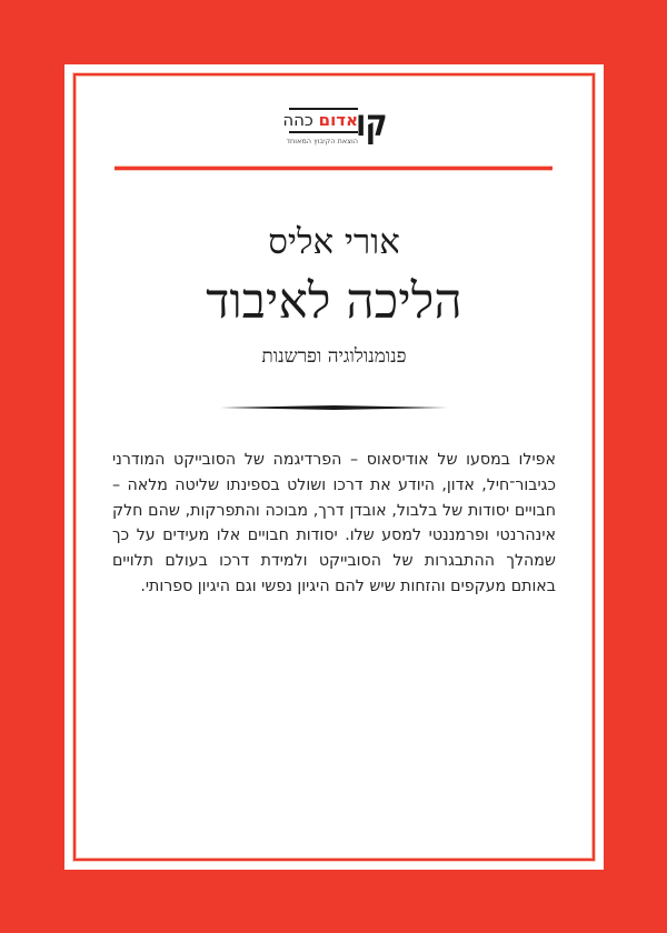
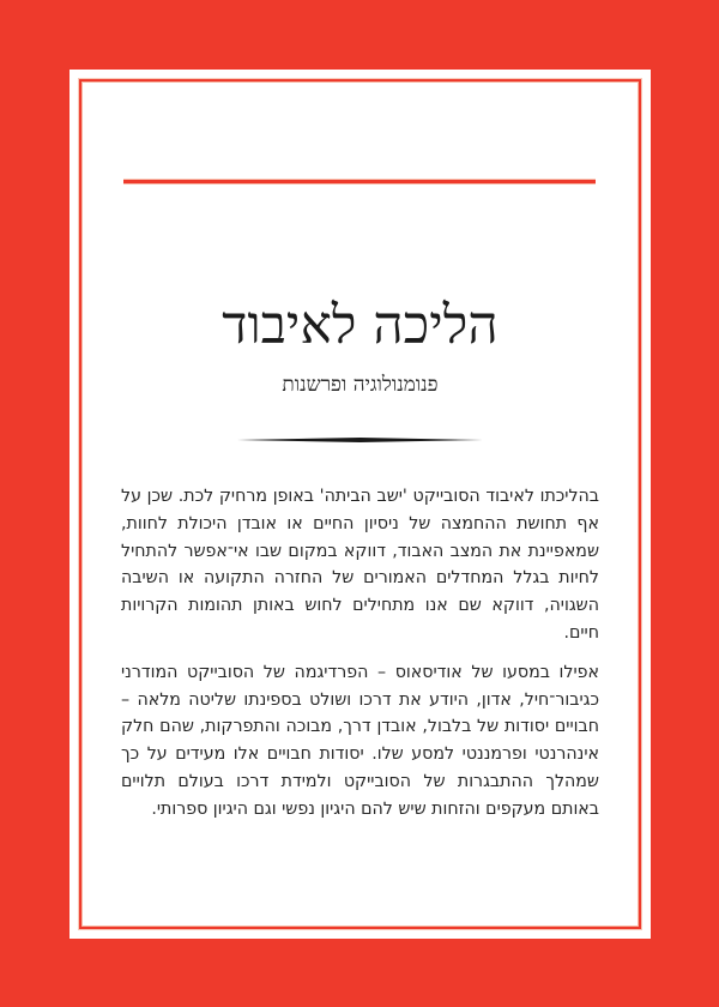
- קו
- אדום כהה
- הוצאת הקיבוץ המאוחד
- אורי אליס
  הליכה לאיבוד
  פנומנולוגיה ופרשנות
+ בהליכתו לאיבוד הסובייקט 'ישב הביתה' באופן מרחיק לכת. שכן על אף תחושת ההחמצה של ניסיון החיים או אובדן היכולת לחוות, שמאפיינת את המצב האבוד, דווקא במקום שבו אי־אפשר להתחיל לחיות בגלל המחדלים האמורים של החזרה התקועה או השיבה השגויה, דווקא שם אנו מתחילים לחוש באותן תהומות הקרויות חיים.
  אפילו במסעו של אודיסאוס – הפרדיגמה של הסובייקט המודרני כגיבור־חיל, אדון, היודע את דרכו ושולט בספינתו שליטה מלאה – חבויים יסודות של בלבול, אובדן דרך, מבוכה והתפרקות, שהם חלק אינהרנטי ופרמננטי למסע שלו. יסודות חבויים אלו מעידים על כך שמהלך ההתבגרות של הסובייקט ולמידת דרכו בעולם תלויים באותם מעקפים והזחות שיש להם היגיון נפשי וגם היגיון ספרותי.
